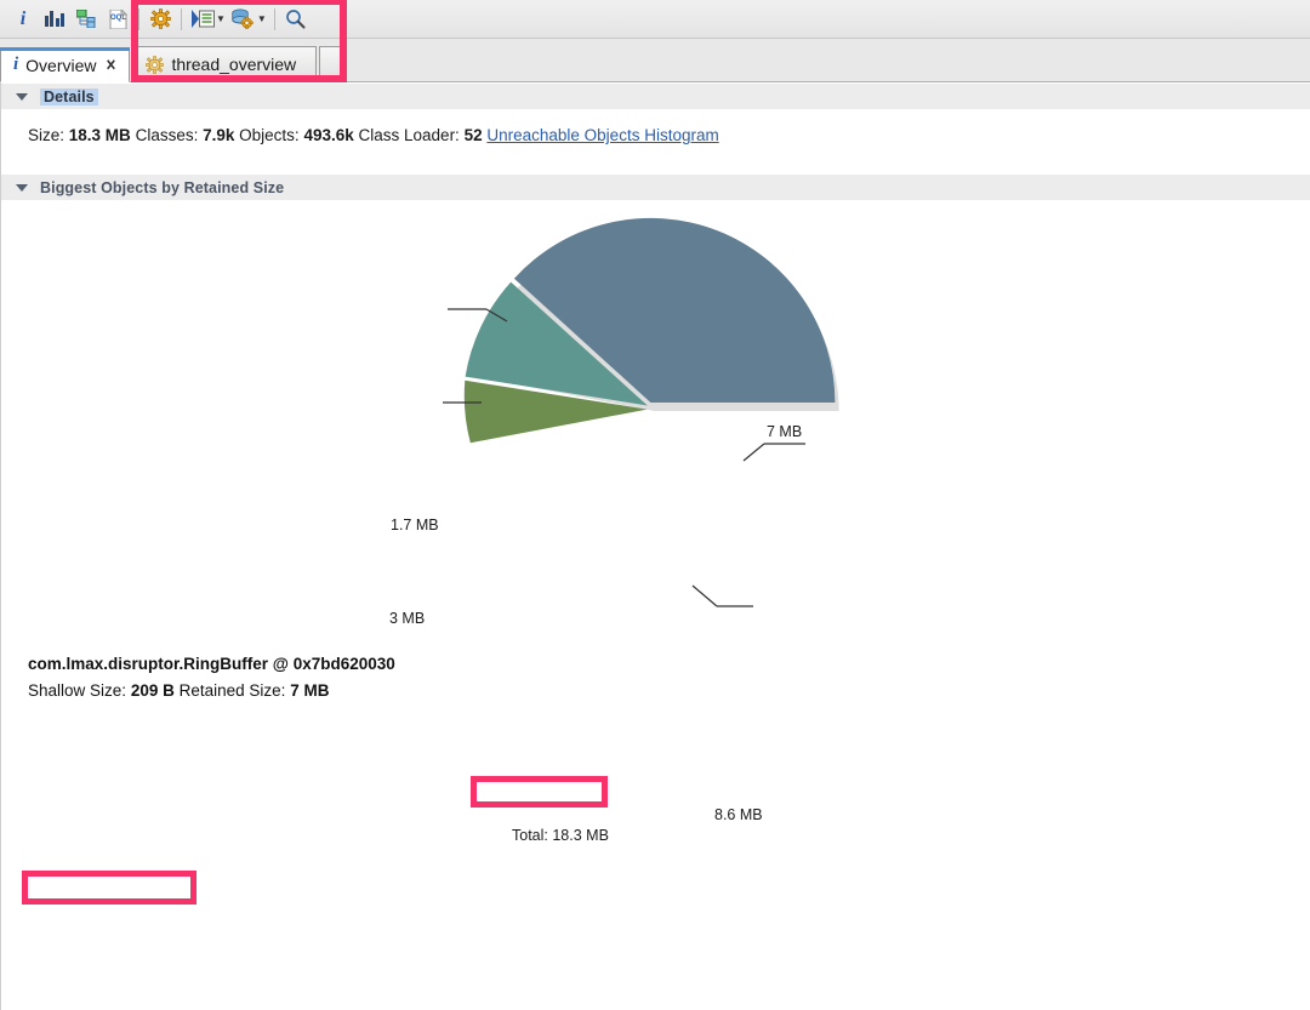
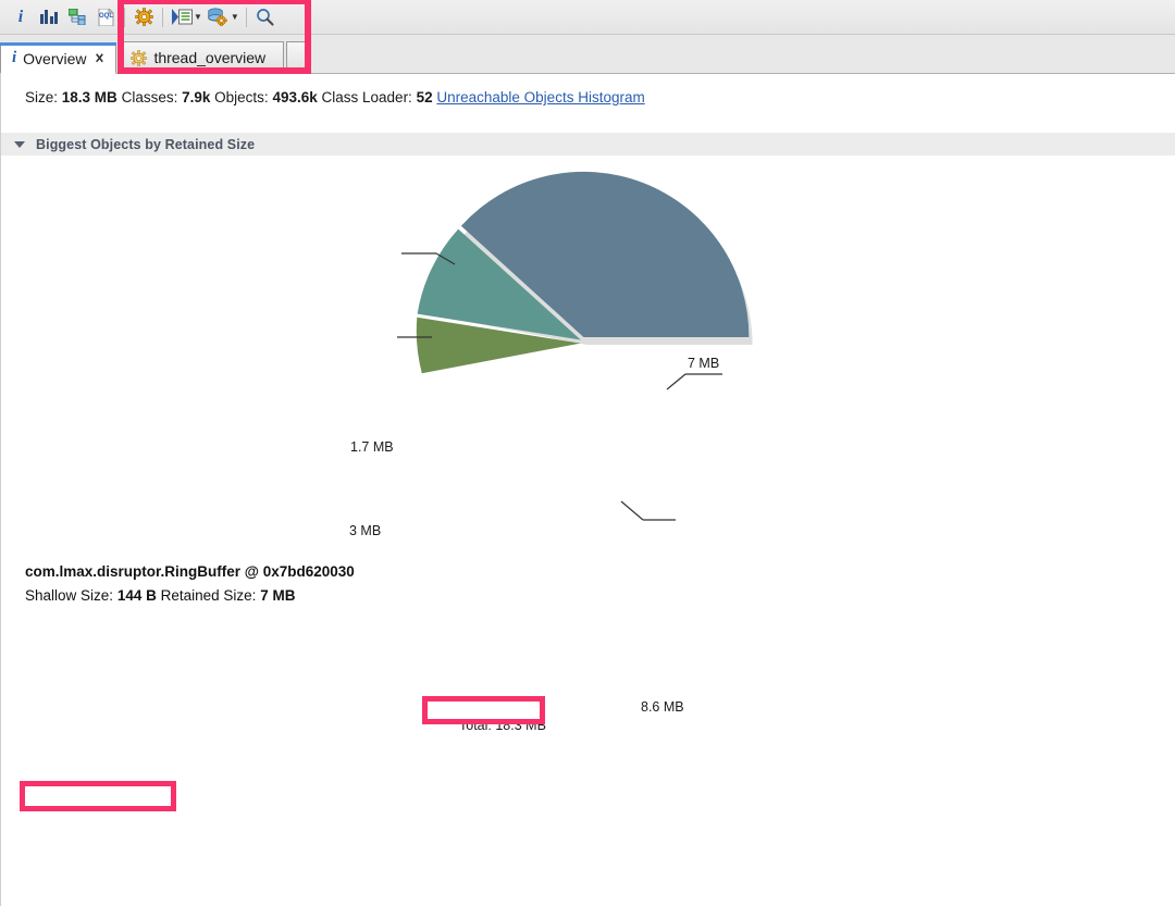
  i
  ▼
  ▼
  i
  Overview
  ✕
  thread_overview
- Details
  Size: 18.3 MB Classes: 7.9k Objects: 493.6k Class Loader: 52 Unreachable Objects Histogram
  Biggest Objects by Retained Size
  7 MB
  1.7 MB
  3 MB
  8.6 MB
  Total: 18.3 MB
  com.lmax.disruptor.RingBuffer @ 0x7bd620030
- Shallow Size: 209 B Retained Size: 7 MB
+ Shallow Size: 144 B Retained Size: 7 MB
